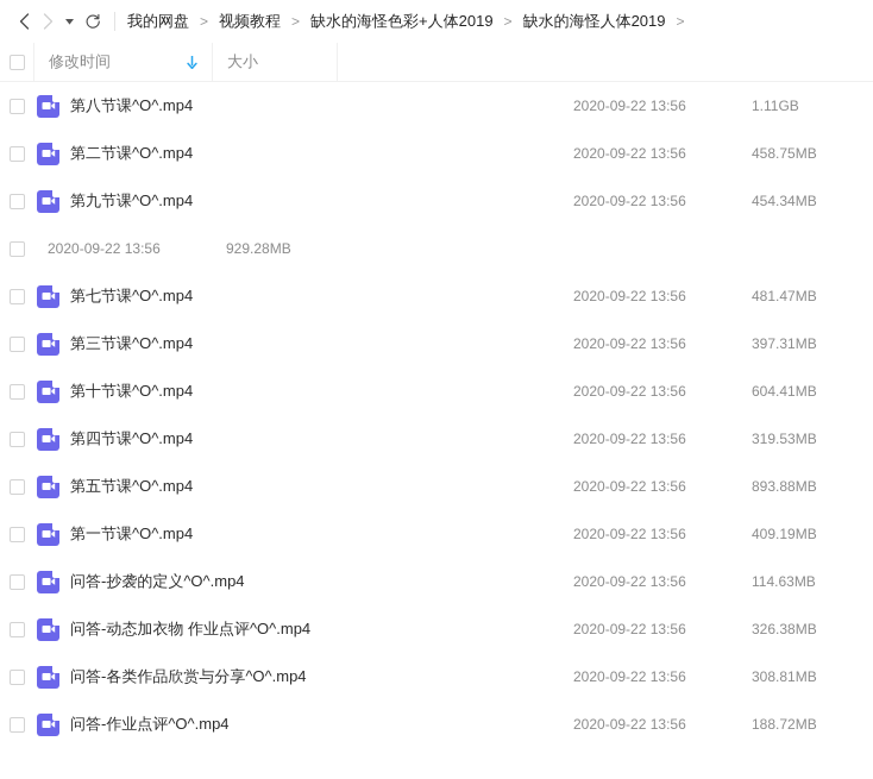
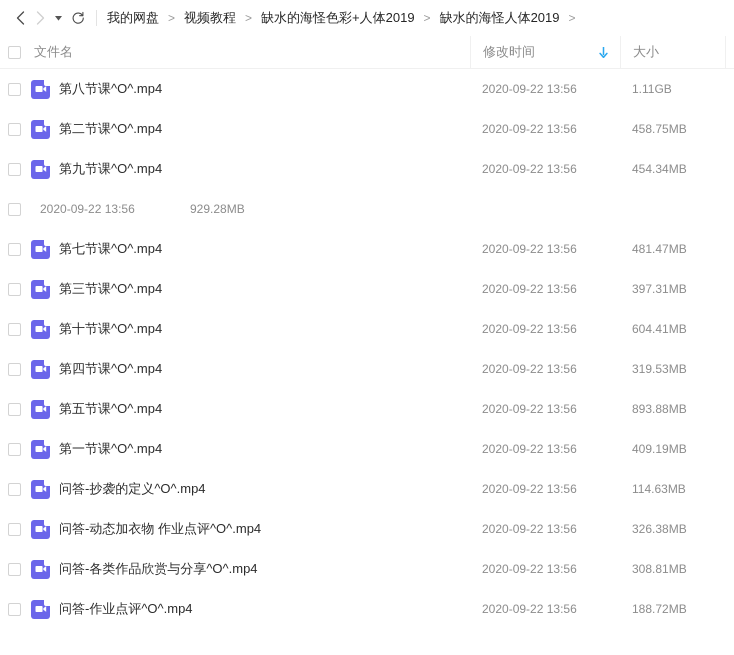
  我的网盘
  >
  视频教程
  >
  缺水的海怪色彩+人体2019
  >
  缺水的海怪人体2019
  >
+ 文件名
  修改时间
  大小
  第八节课^O^.mp4
  2020-09-22 13:56
  1.11GB
  第二节课^O^.mp4
  2020-09-22 13:56
  458.75MB
  第九节课^O^.mp4
  2020-09-22 13:56
  454.34MB
  2020-09-22 13:56
  929.28MB
  第七节课^O^.mp4
  2020-09-22 13:56
  481.47MB
  第三节课^O^.mp4
  2020-09-22 13:56
  397.31MB
  第十节课^O^.mp4
  2020-09-22 13:56
  604.41MB
  第四节课^O^.mp4
  2020-09-22 13:56
  319.53MB
  第五节课^O^.mp4
  2020-09-22 13:56
  893.88MB
  第一节课^O^.mp4
  2020-09-22 13:56
  409.19MB
  问答-抄袭的定义^O^.mp4
  2020-09-22 13:56
  114.63MB
  问答-动态加衣物 作业点评^O^.mp4
  2020-09-22 13:56
  326.38MB
  问答-各类作品欣赏与分享^O^.mp4
  2020-09-22 13:56
  308.81MB
  问答-作业点评^O^.mp4
  2020-09-22 13:56
  188.72MB
